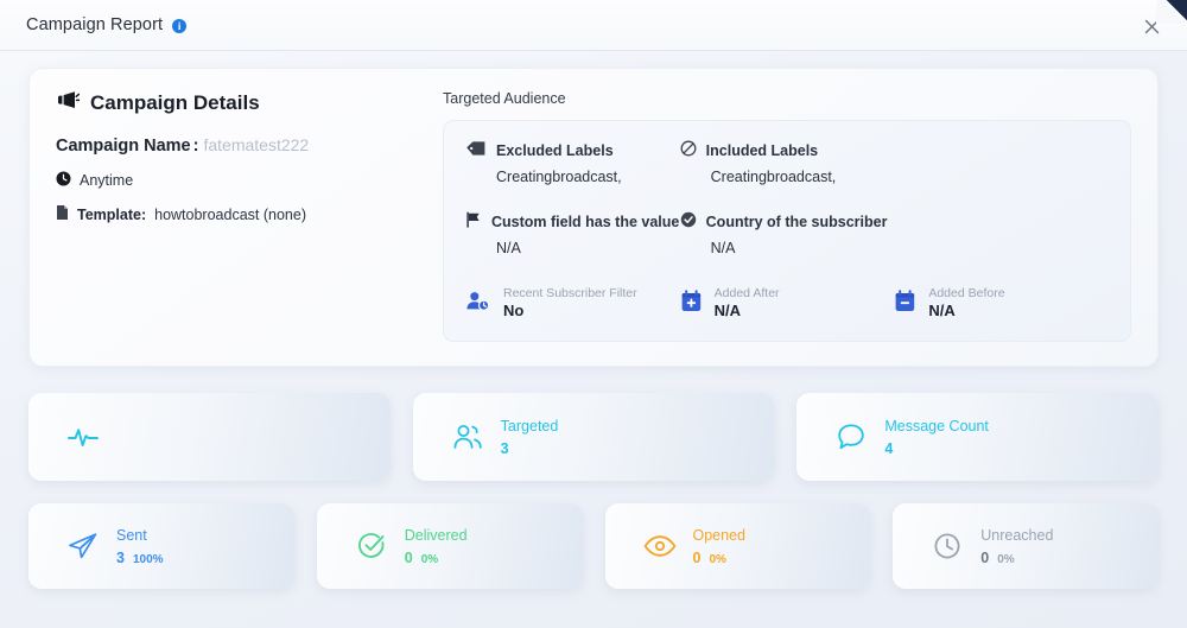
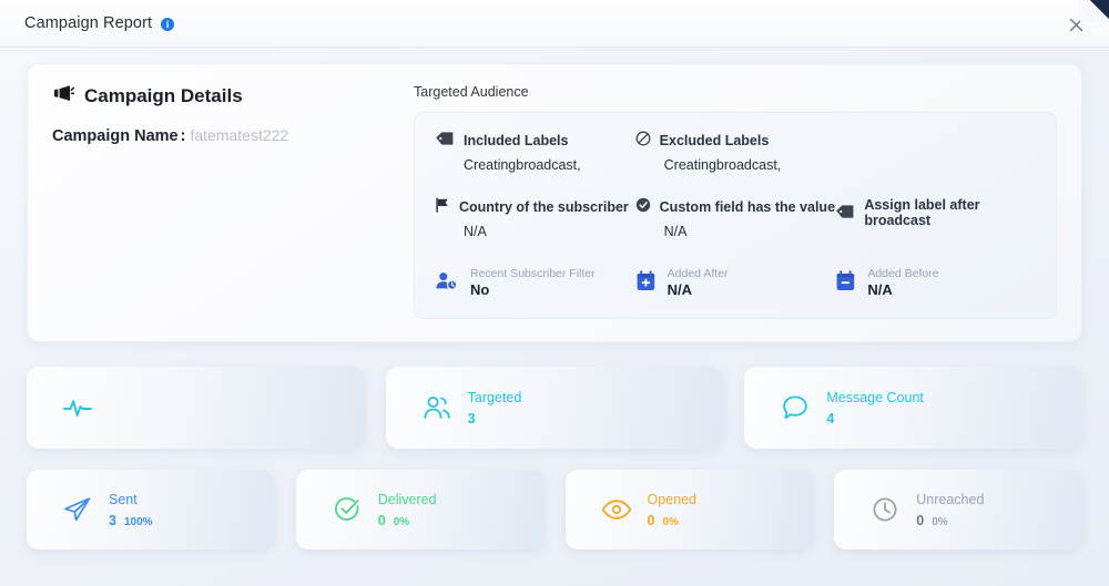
  Campaign Report
  i
  Campaign Details
  Campaign Name : fatematest222
- Anytime
- Template:
- howtobroadcast (none)
  Targeted Audience
- Excluded Labels
+ Included Labels
  Creatingbroadcast,
- Included Labels
+ Excluded Labels
  Creatingbroadcast,
- Custom field has the value
+ Country of the subscriber
  N/A
- Country of the subscriber
+ Custom field has the value
  N/A
+ Assign label after broadcast
  Recent Subscriber Filter
  No
  Added After
  N/A
  Added Before
  N/A
  Targeted
  3
  Message Count
  4
  Sent
  3
  100%
  Delivered
  0
  0%
  Opened
  0
  0%
  Unreached
  0
  0%
